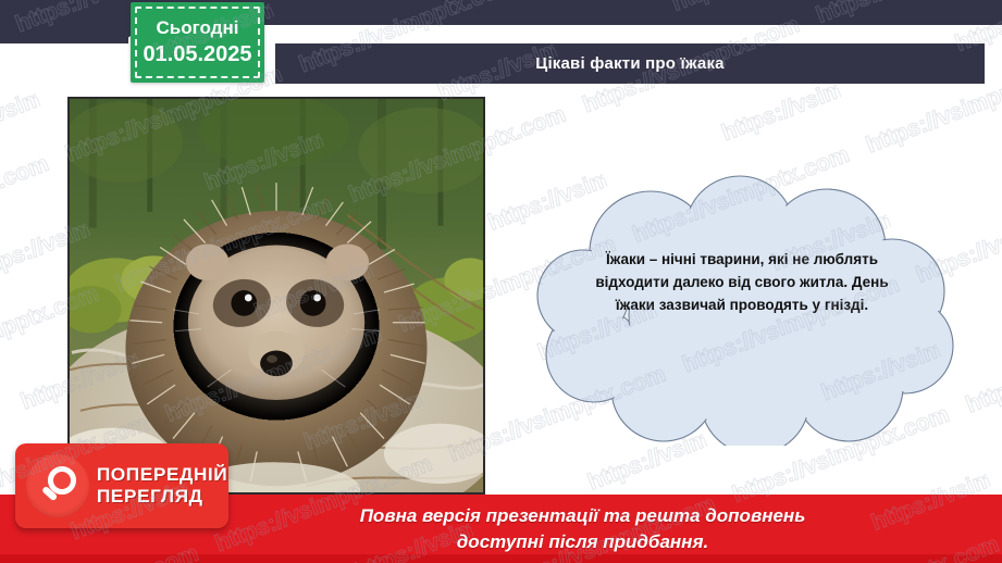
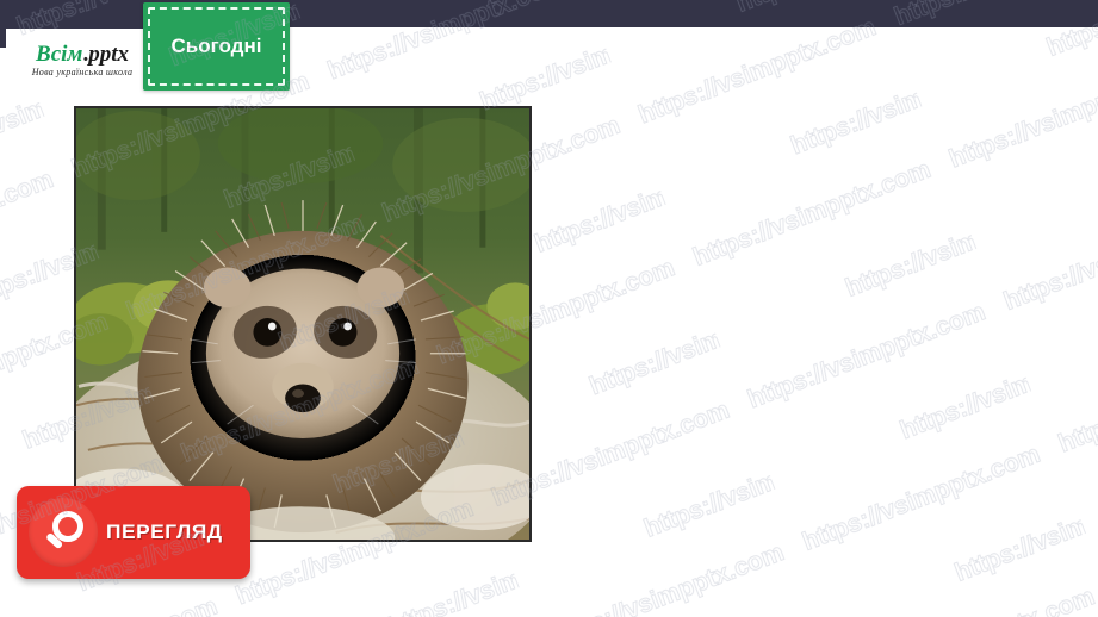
+ Всім.pptx
+ Нова українська школа
  Сьогодні
- 01.05.2025
- Цікаві факти про їжака
- Їжаки – нічні тварини, які не люблять відходити далеко від свого житла. День їжаки зазвичай проводять у гнізді.
- Повна версія презентації та решта доповнень
- доступні після придбання.
- ПОПЕРЕДНІЙ
  ПЕРЕГЛЯД
